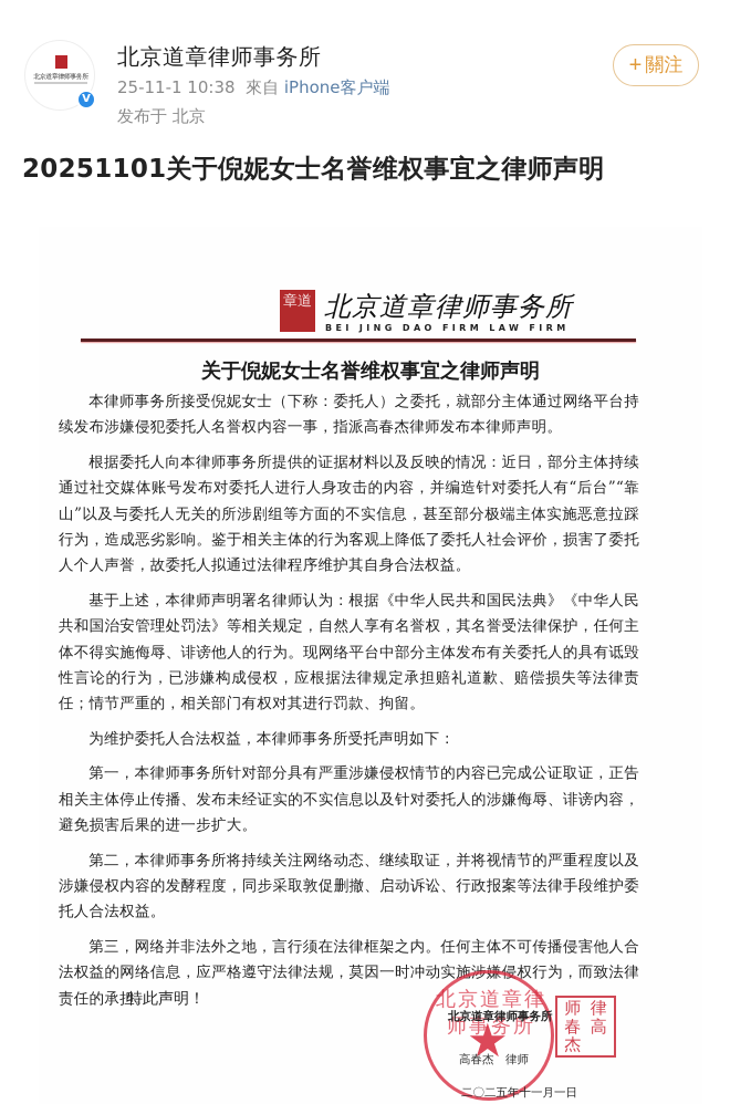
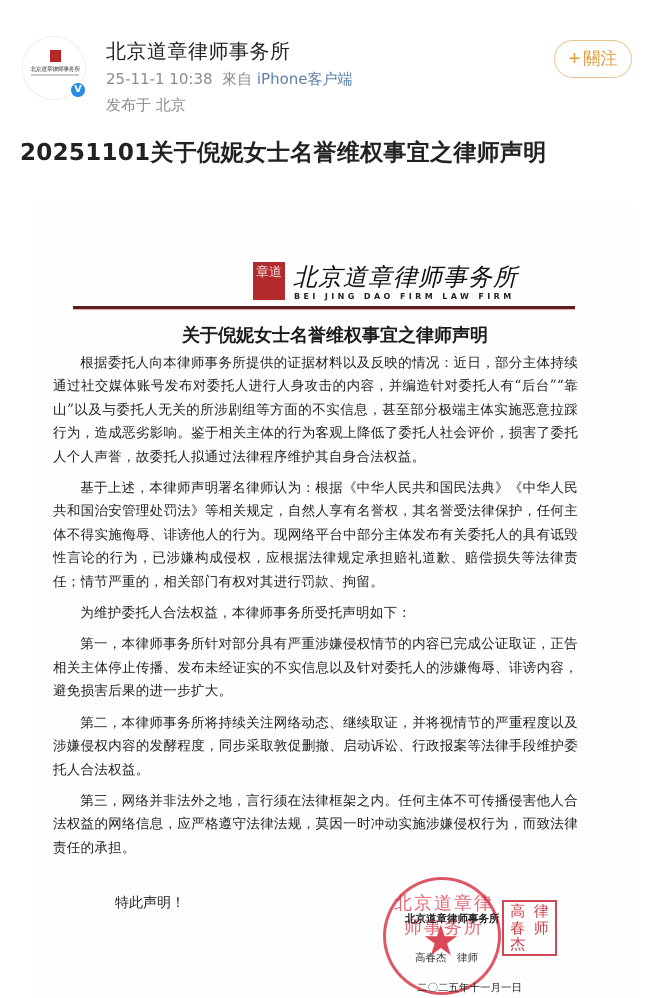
  V
  北京道章律师事务所
  25-11-1 10:38 來自 iPhone客户端
  发布于 北京
  +
  關注
  20251101关于倪妮女士名誉维权事宜之律师声明
  章道
  北京道章律师事务所
  BEI JING DAO FIRM LAW FIRM
  关于倪妮女士名誉维权事宜之律师声明
- 本律师事务所接受倪妮女士（下称：委托人）之委托，就部分主体通过网络平台持续发布涉嫌侵犯委托人名誉权内容一事，指派高春杰律师发布本律师声明。
  根据委托人向本律师事务所提供的证据材料以及反映的情况：近日，部分主体持续通过社交媒体账号发布对委托人进行人身攻击的内容，并编造针对委托人有“后台”“靠山”以及与委托人无关的所涉剧组等方面的不实信息，甚至部分极端主体实施恶意拉踩行为，造成恶劣影响。鉴于相关主体的行为客观上降低了委托人社会评价，损害了委托人个人声誉，故委托人拟通过法律程序维护其自身合法权益。
  基于上述，本律师声明署名律师认为：根据《中华人民共和国民法典》《中华人民共和国治安管理处罚法》等相关规定，自然人享有名誉权，其名誉受法律保护，任何主体不得实施侮辱、诽谤他人的行为。现网络平台中部分主体发布有关委托人的具有诋毁性言论的行为，已涉嫌构成侵权，应根据法律规定承担赔礼道歉、赔偿损失等法律责任；情节严重的，相关部门有权对其进行罚款、拘留。
  为维护委托人合法权益，本律师事务所受托声明如下：
  第一，本律师事务所针对部分具有严重涉嫌侵权情节的内容已完成公证取证，正告相关主体停止传播、发布未经证实的不实信息以及针对委托人的涉嫌侮辱、诽谤内容，避免损害后果的进一步扩大。
  第二，本律师事务所将持续关注网络动态、继续取证，并将视情节的严重程度以及涉嫌侵权内容的发酵程度，同步采取敦促删撤、启动诉讼、行政报案等法律手段维护委托人合法权益。
  第三，网络并非法外之地，言行须在法律框架之内。任何主体不可传播侵害他人合法权益的网络信息，应严格遵守法律法规，莫因一时冲动实施涉嫌侵权行为，而致法律责任的承担。
  特此声明！
  北京道章律师事务所
  ★
  北京道章律师事务所
  高春杰 律师
- 师
+ 高
  律
  春
- 高
+ 师
  杰
  二〇二五年十一月一日
